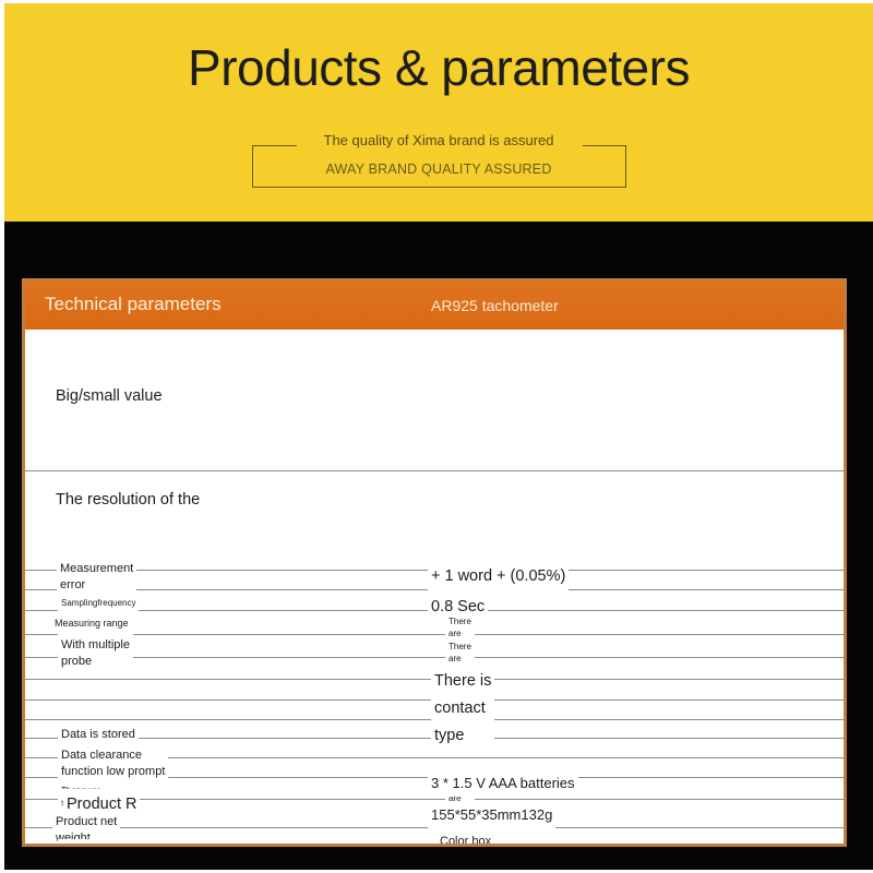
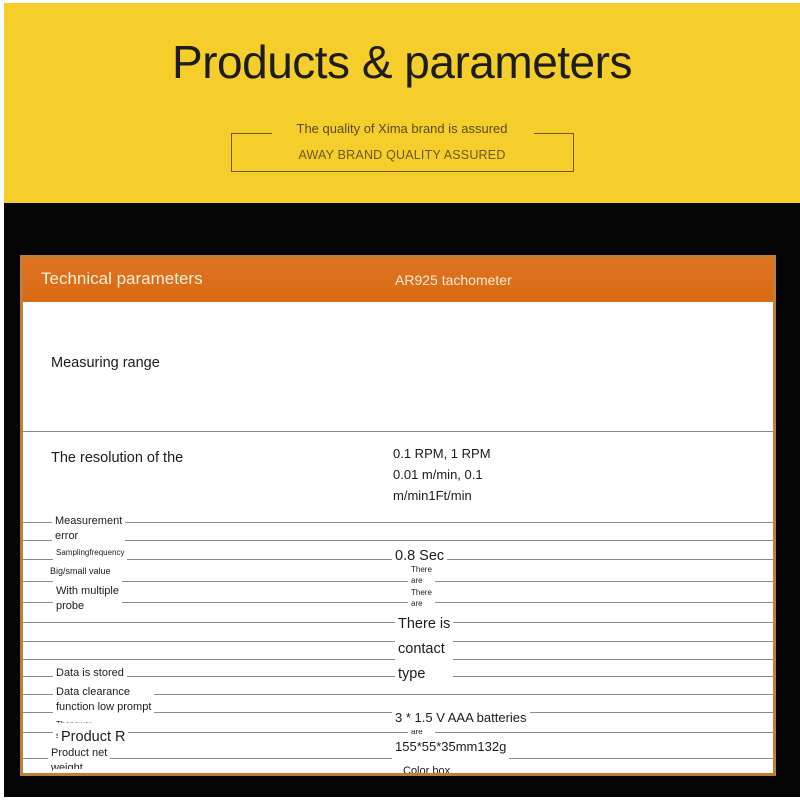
  Products & parameters
  The quality of Xima brand is assured
  AWAY BRAND QUALITY ASSURED
  Technical parameters
  AR925 tachometer
- Big/small value
+ Measuring range
  The resolution of the
+ 0.1 RPM, 1 RPM
+ 0.01 m/min, 0.1
+ m/min1Ft/min
  Measurement
  error
- + 1 word + (0.05%)
  Samplingfrequency
  0.8 Sec
- Measuring range
+ Big/small value
  There
  are
  With multiple
  probe
  There
  are
  There is
  contact
  type
  Data is stored
  Data clearance
  function low prompt
  Thepower
  are
  Product R
  3 * 1.5 V AAA batteries
  Product net
  weight
  155*55*35mm132g
  Color box
